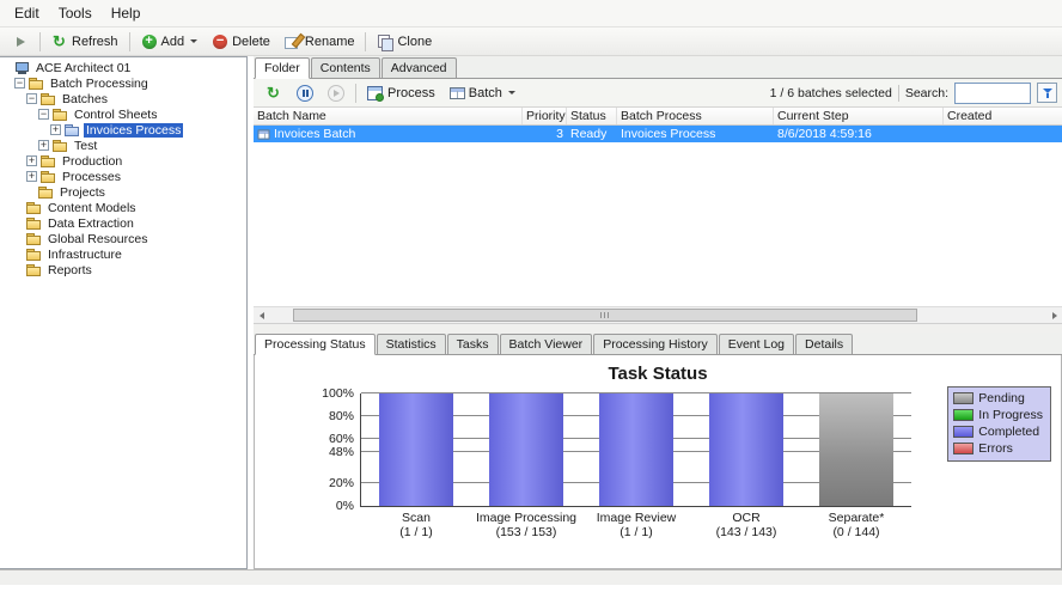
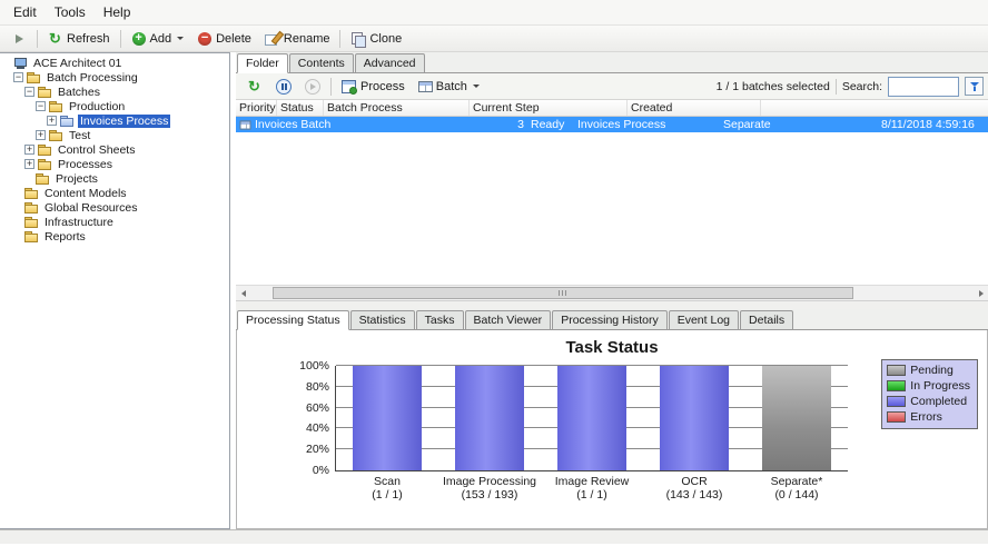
  Edit
  Tools
  Help
  Refresh
  Add
  Delete
  Rename
  Clone
  ACE Architect 01
  −
  Batch Processing
  −
  Batches
  −
- Control Sheets
+ Production
  +
  Invoices Process
  +
  Test
  +
- Production
+ Control Sheets
  +
  Processes
  Projects
  Content Models
- Data Extraction
  Global Resources
  Infrastructure
  Reports
  Folder
  Contents
  Advanced
  Process
  Batch
- 1 / 6 batches selected
+ 1 / 1 batches selected
  Search:
- Batch Name
  Priority
  Status
  Batch Process
  Current Step
  Created
  Invoices Batch
  3
  Ready
  Invoices Process
+ Separate
- 8/6/2018 4:59:16
+ 8/11/2018 4:59:16
  Processing Status
  Statistics
  Tasks
  Batch Viewer
  Processing History
  Event Log
  Details
  Task Status
  0%
  20%
- 48%
+ 40%
  60%
  80%
  100%
  Scan
  (1 / 1)
  Image Processing
- (153 / 153)
+ (153 / 193)
  Image Review
  (1 / 1)
  OCR
  (143 / 143)
  Separate*
  (0 / 144)
  Pending
  In Progress
  Completed
  Errors
